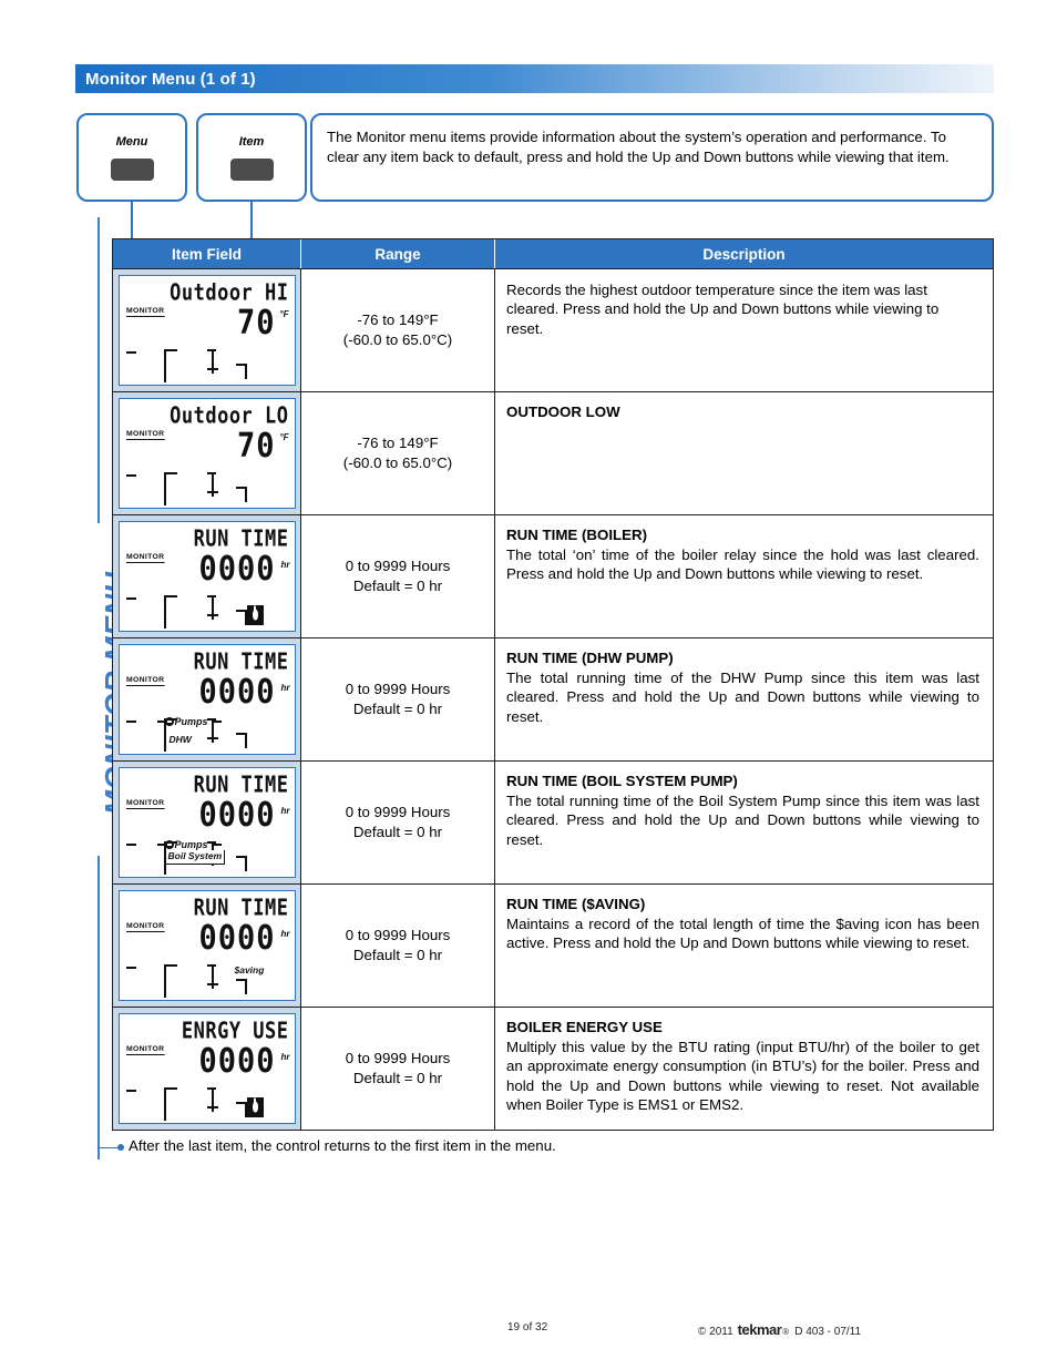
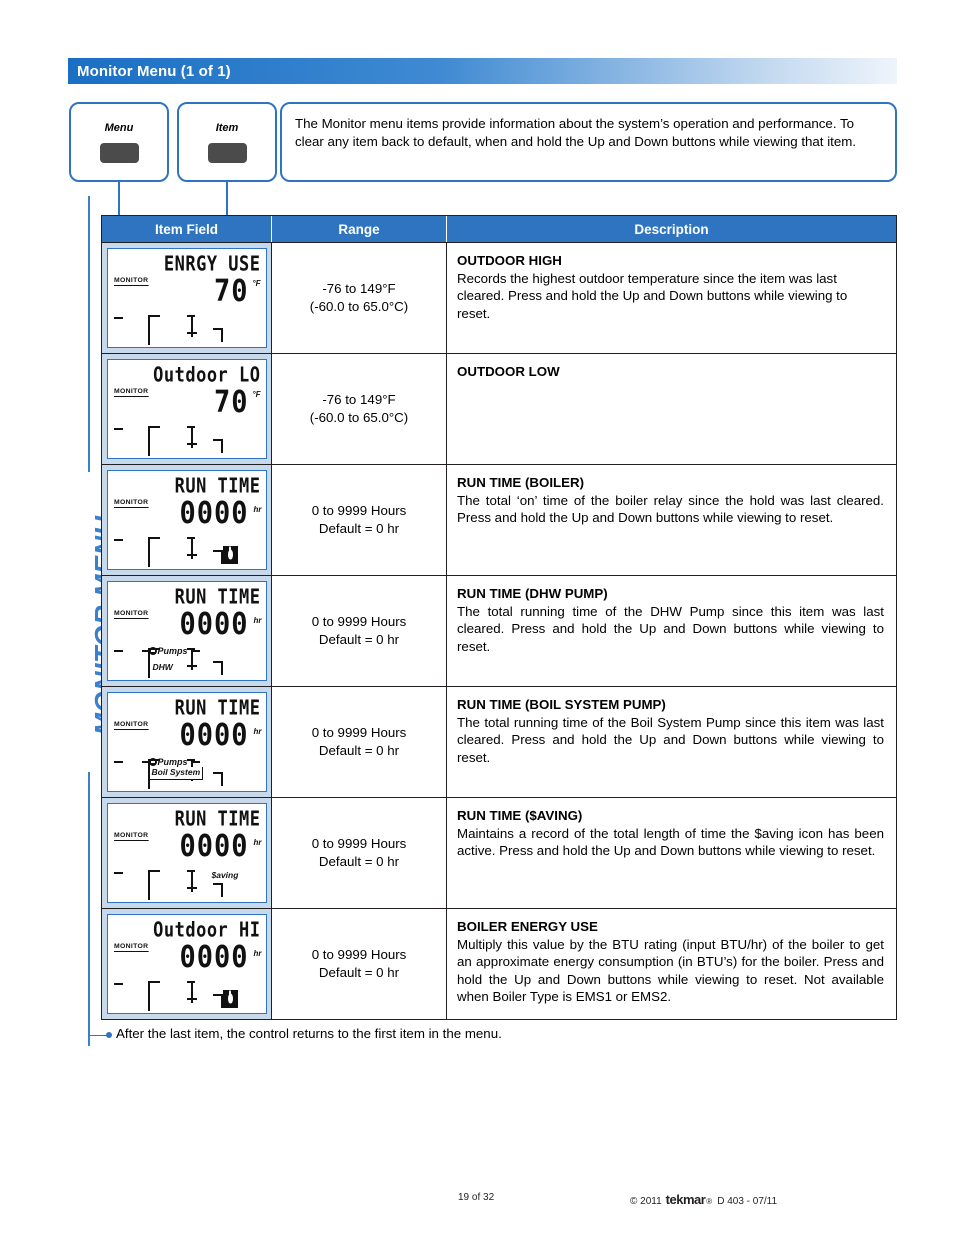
  Monitor Menu (1 of 1)
  Menu
  Item
- The Monitor menu items provide information about the system’s operation and performance. To clear any item back to default, press and hold the Up and Down buttons while viewing that item.
+ The Monitor menu items provide information about the system’s operation and performance. To clear any item back to default, when and hold the Up and Down buttons while viewing that item.
  Item Field
  Range
  Description
- Outdoor HI
+ ENRGY USE
  70
  °F
  -76 to 149°F
  (-60.0 to 65.0°C)
+ OUTDOOR HIGH
  Records the highest outdoor temperature since the item was last cleared. Press and hold the Up and Down buttons while viewing to reset.
  Outdoor LO
  70
  °F
  -76 to 149°F
  (-60.0 to 65.0°C)
  OUTDOOR LOW
  RUN TIME
  0000
  hr
  0 to 9999 Hours
  Default = 0 hr
  RUN TIME (BOILER)
  The total ‘on’ time of the boiler relay since the hold was last cleared. Press and hold the Up and Down buttons while viewing to reset.
  RUN TIME
  0000
  hr
  Pumps
  DHW
  0 to 9999 Hours
  Default = 0 hr
  RUN TIME (DHW PUMP)
  The total running time of the DHW Pump since this item was last cleared. Press and hold the Up and Down buttons while viewing to reset.
  RUN TIME
  0000
  hr
  Pumps
  Boil System
  0 to 9999 Hours
  Default = 0 hr
  RUN TIME (BOIL SYSTEM PUMP)
  The total running time of the Boil System Pump since this item was last cleared. Press and hold the Up and Down buttons while viewing to reset.
  RUN TIME
  0000
  hr
  $aving
  0 to 9999 Hours
  Default = 0 hr
  RUN TIME ($AVING)
  Maintains a record of the total length of time the $aving icon has been active. Press and hold the Up and Down buttons while viewing to reset.
- ENRGY USE
+ Outdoor HI
  0000
  hr
  0 to 9999 Hours
  Default = 0 hr
  BOILER ENERGY USE
  Multiply this value by the BTU rating (input BTU/hr) of the boiler to get an approximate energy consumption (in BTU’s) for the boiler. Press and hold the Up and Down buttons while viewing to reset. Not available when Boiler Type is EMS1 or EMS2.
  After the last item, the control returns to the first item in the menu.
  19 of 32
  © 2011
  tekmar
  ®
  D 403 - 07/11
